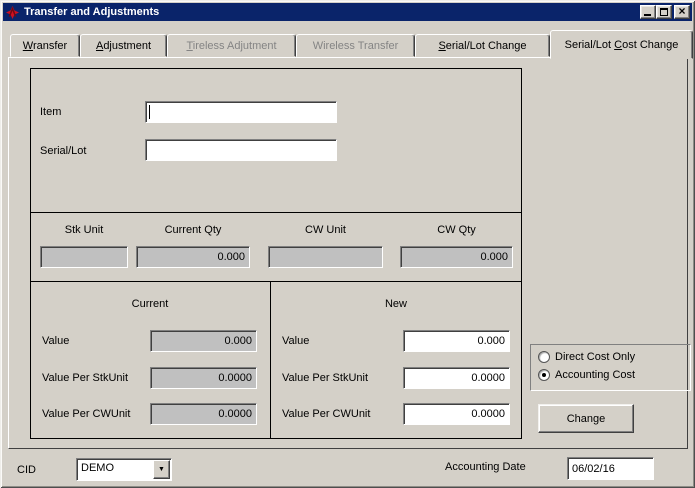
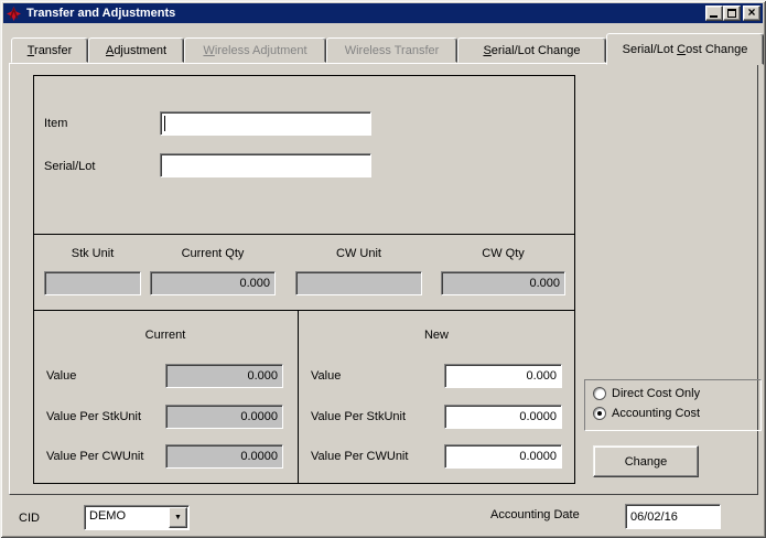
  Transfer and Adjustments
  ×
- Wransfer
+ Transfer
  Adjustment
- Tireless Adjutment
+ Wireless Adjutment
  Wireless Transfer
  Serial/Lot Change
  Serial/Lot Cost Change
  Item
  Serial/Lot
  Stk Unit
  Current Qty
  CW Unit
  CW Qty
  0.000
  0.000
  Current
  Value
  0.000
  Value Per StkUnit
  0.0000
  Value Per CWUnit
  0.0000
  New
  Value
  0.000
  Value Per StkUnit
  0.0000
  Value Per CWUnit
  0.0000
  Direct Cost Only
  Accounting Cost
  Change
  CID
  DEMO
  Accounting Date
  06/02/16
